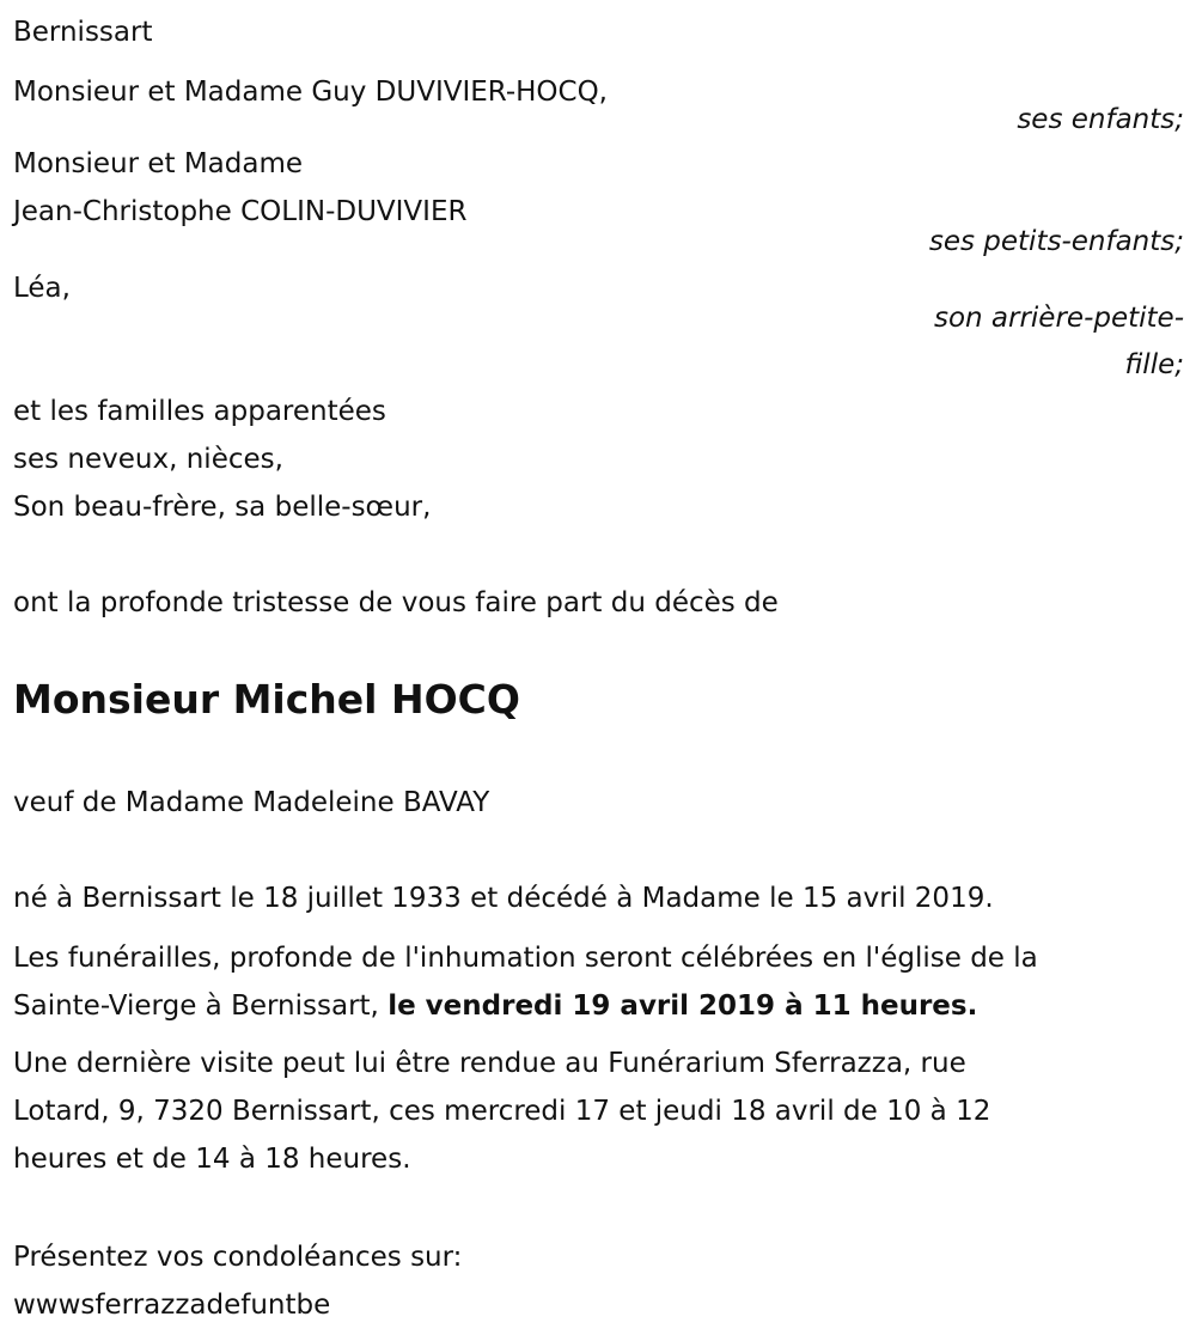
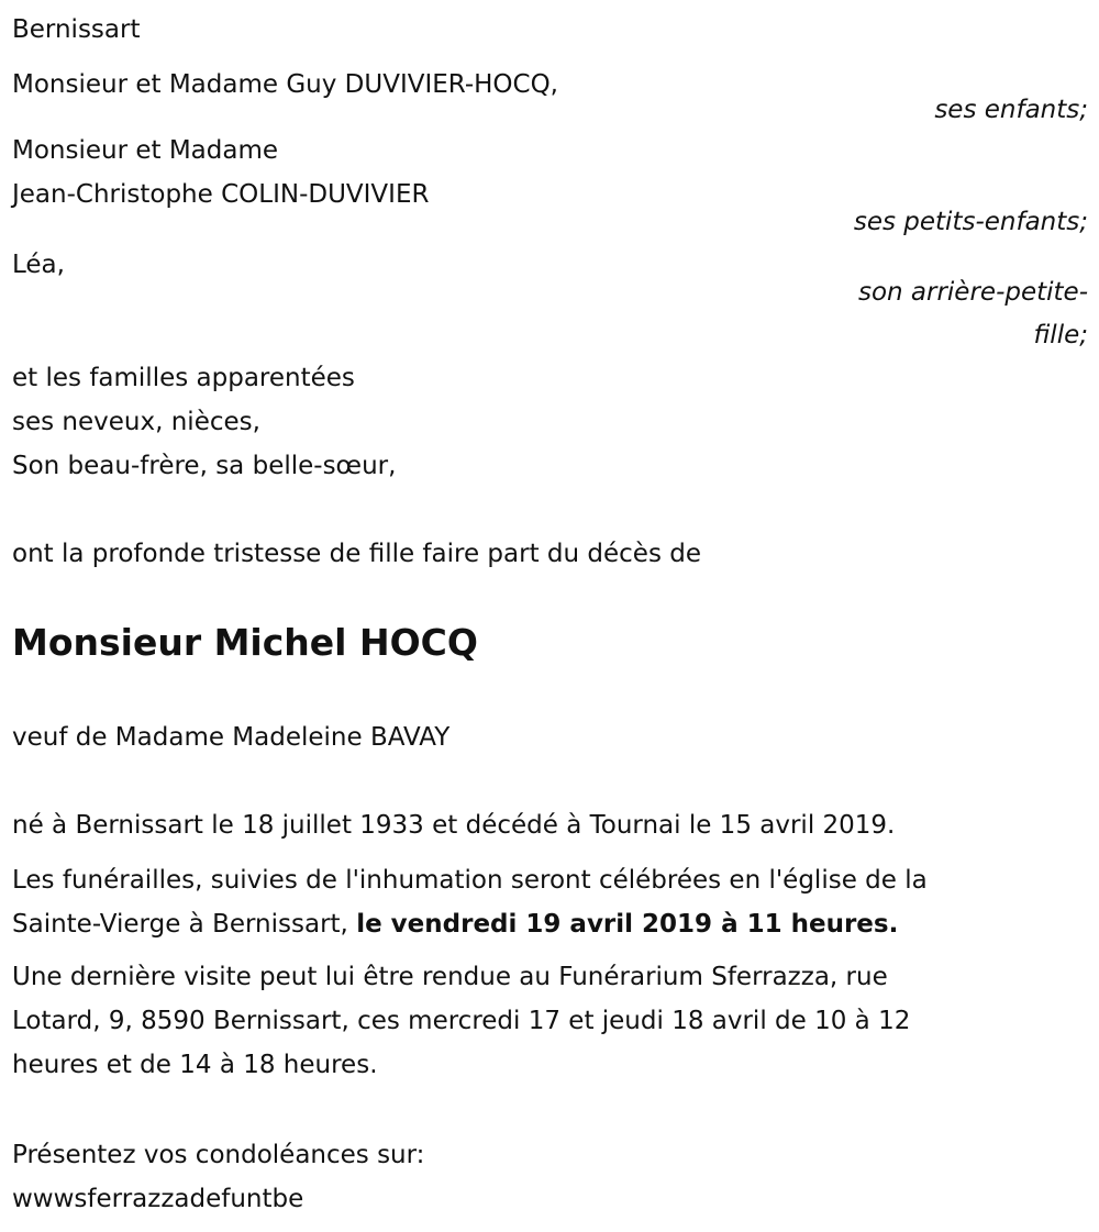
  Bernissart
  Monsieur et Madame Guy DUVIVIER-HOCQ,
  ses enfants;
  Monsieur et Madame
  Jean-Christophe COLIN-DUVIVIER
  ses petits-enfants;
  Léa,
  son arrière-petite-
  fille;
  et les familles apparentées
  ses neveux, nièces,
  Son beau-frère, sa belle-sœur,
- ont la profonde tristesse de vous faire part du décès de
+ ont la profonde tristesse de fille faire part du décès de
  Monsieur Michel HOCQ
  veuf de Madame Madeleine BAVAY
- né à Bernissart le 18 juillet 1933 et décédé à Madame le 15 avril 2019.
+ né à Bernissart le 18 juillet 1933 et décédé à Tournai le 15 avril 2019.
- Les funérailles, profonde de l'inhumation seront célébrées en l'église de la
+ Les funérailles, suivies de l'inhumation seront célébrées en l'église de la
  Sainte-Vierge à Bernissart, le vendredi 19 avril 2019 à 11 heures.
  Une dernière visite peut lui être rendue au Funérarium Sferrazza, rue
- Lotard, 9, 7320 Bernissart, ces mercredi 17 et jeudi 18 avril de 10 à 12
+ Lotard, 9, 8590 Bernissart, ces mercredi 17 et jeudi 18 avril de 10 à 12
  heures et de 14 à 18 heures.
  Présentez vos condoléances sur:
  wwwsferrazzadefuntbe
